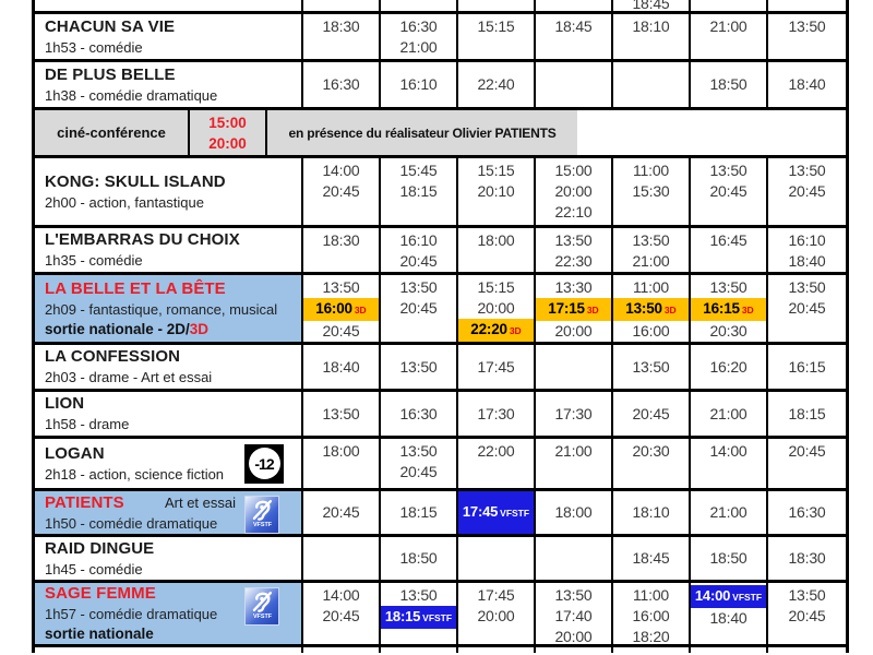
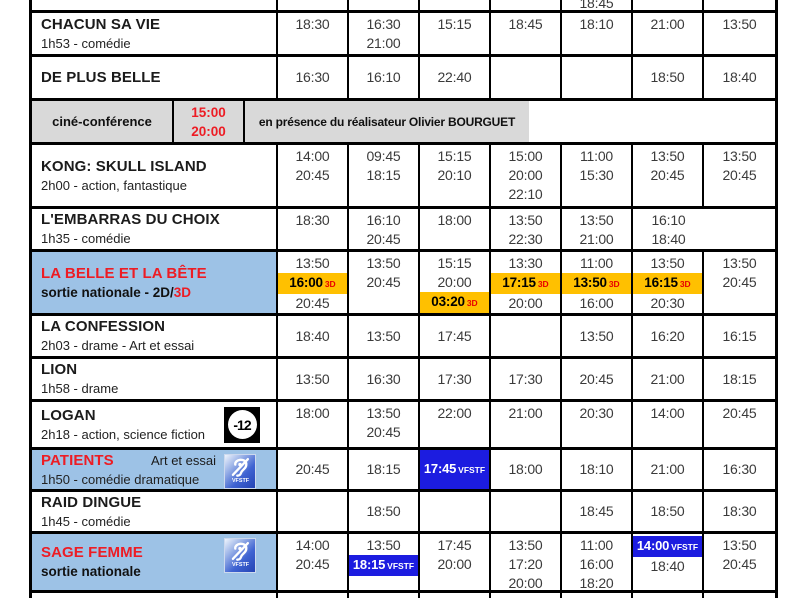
  18:45
  CHACUN SA VIE
  1h53 - comédie
  18:30
  16:30
  21:00
  15:15
  18:45
  18:10
  21:00
  13:50
  DE PLUS BELLE
- 1h38 - comédie dramatique
  16:30
  16:10
  22:40
  18:50
  18:40
  ciné-conférence
  15:00
  20:00
- en présence du réalisateur Olivier PATIENTS
+ en présence du réalisateur Olivier BOURGUET
  KONG: SKULL ISLAND
  2h00 - action, fantastique
  14:00
  20:45
- 15:45
+ 09:45
  18:15
  15:15
  20:10
  15:00
  20:00
  22:10
  11:00
  15:30
  13:50
  20:45
  13:50
  20:45
  L'EMBARRAS DU CHOIX
  1h35 - comédie
  18:30
  16:10
  20:45
  18:00
  13:50
  22:30
  13:50
  21:00
- 16:45
  16:10
  18:40
  LA BELLE ET LA BÊTE
- 2h09 - fantastique, romance, musical
  sortie nationale - 2D/3D
  13:50
  16:00 3D
  20:45
  13:50
  20:45
  15:15
  20:00
- 22:20 3D
+ 03:20 3D
  13:30
  17:15 3D
  20:00
  11:00
  13:50 3D
  16:00
  13:50
  16:15 3D
  20:30
  13:50
  20:45
  LA CONFESSION
  2h03 - drame - Art et essai
  18:40
  13:50
  17:45
  13:50
  16:20
  16:15
  LION
  1h58 - drame
  13:50
  16:30
  17:30
  17:30
  20:45
  21:00
  18:15
  LOGAN
  2h18 - action, science fiction
  -12
  18:00
  13:50
  20:45
  22:00
  21:00
  20:30
  14:00
  20:45
  PATIENTS
  Art et essai
  1h50 - comédie dramatique
  20:45
  18:15
  17:45 VFSTF
  18:00
  18:10
  21:00
  16:30
  RAID DINGUE
  1h45 - comédie
  18:50
  18:45
  18:50
  18:30
  SAGE FEMME
- 1h57 - comédie dramatique
  sortie nationale
  14:00
  20:45
  13:50
  18:15 VFSTF
  17:45
  20:00
  13:50
- 17:40
+ 17:20
  20:00
  11:00
  16:00
  18:20
  14:00 VFSTF
  18:40
  13:50
  20:45
